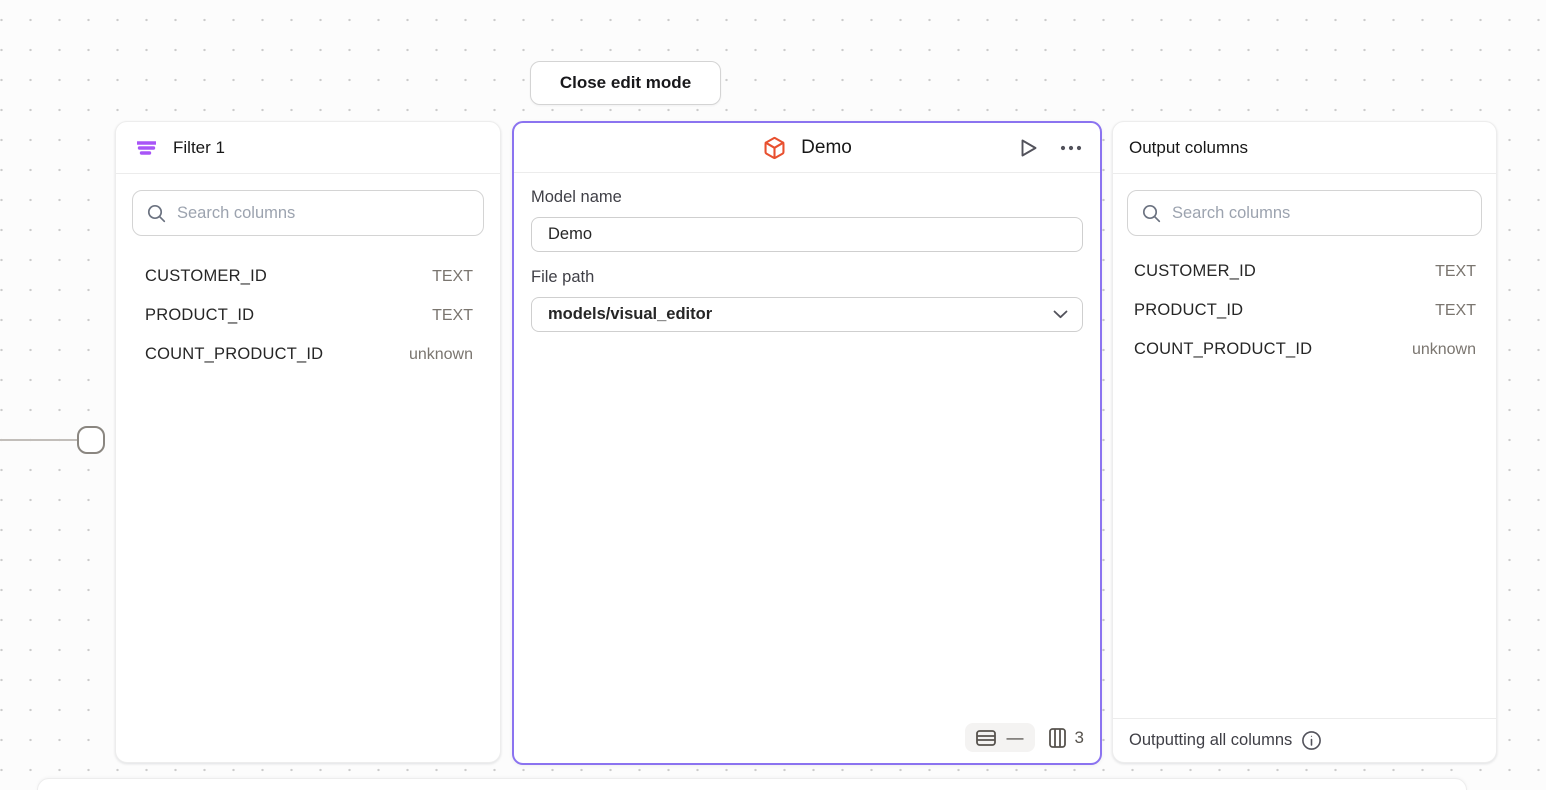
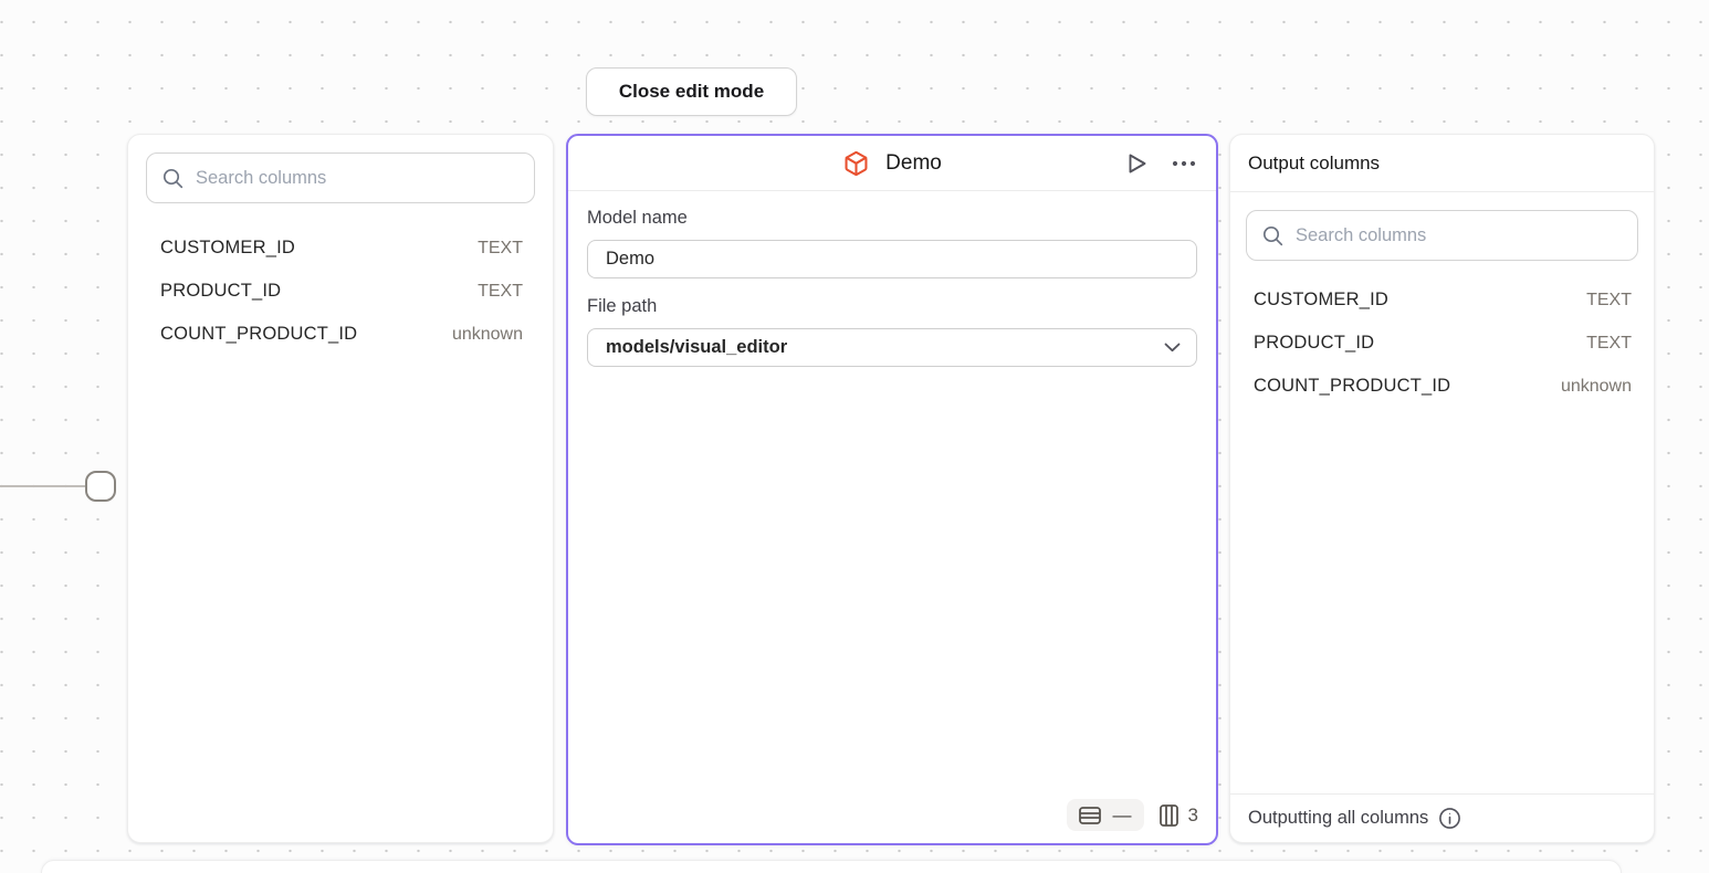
  Close edit mode
- Filter 1
  Search columns
  CUSTOMER_ID
  TEXT
  PRODUCT_ID
  TEXT
  COUNT_PRODUCT_ID
  unknown
  Demo
  Model name
  Demo
  File path
  models/visual_editor
  —
  3
  Output columns
  Search columns
  CUSTOMER_ID
  TEXT
  PRODUCT_ID
  TEXT
  COUNT_PRODUCT_ID
  unknown
  Outputting all columns
